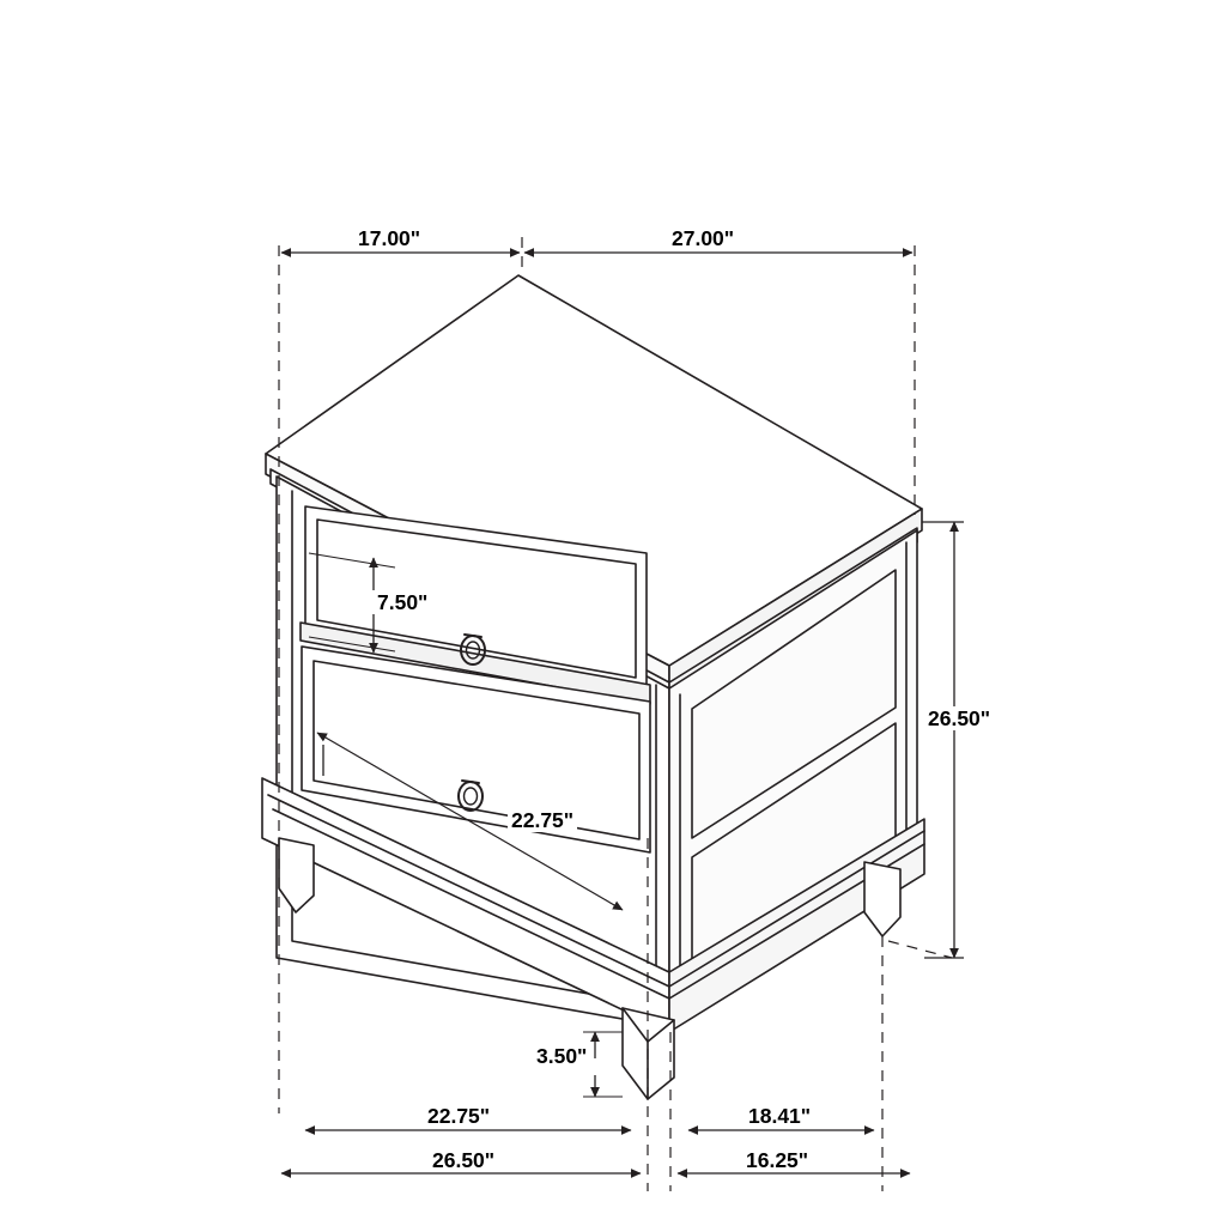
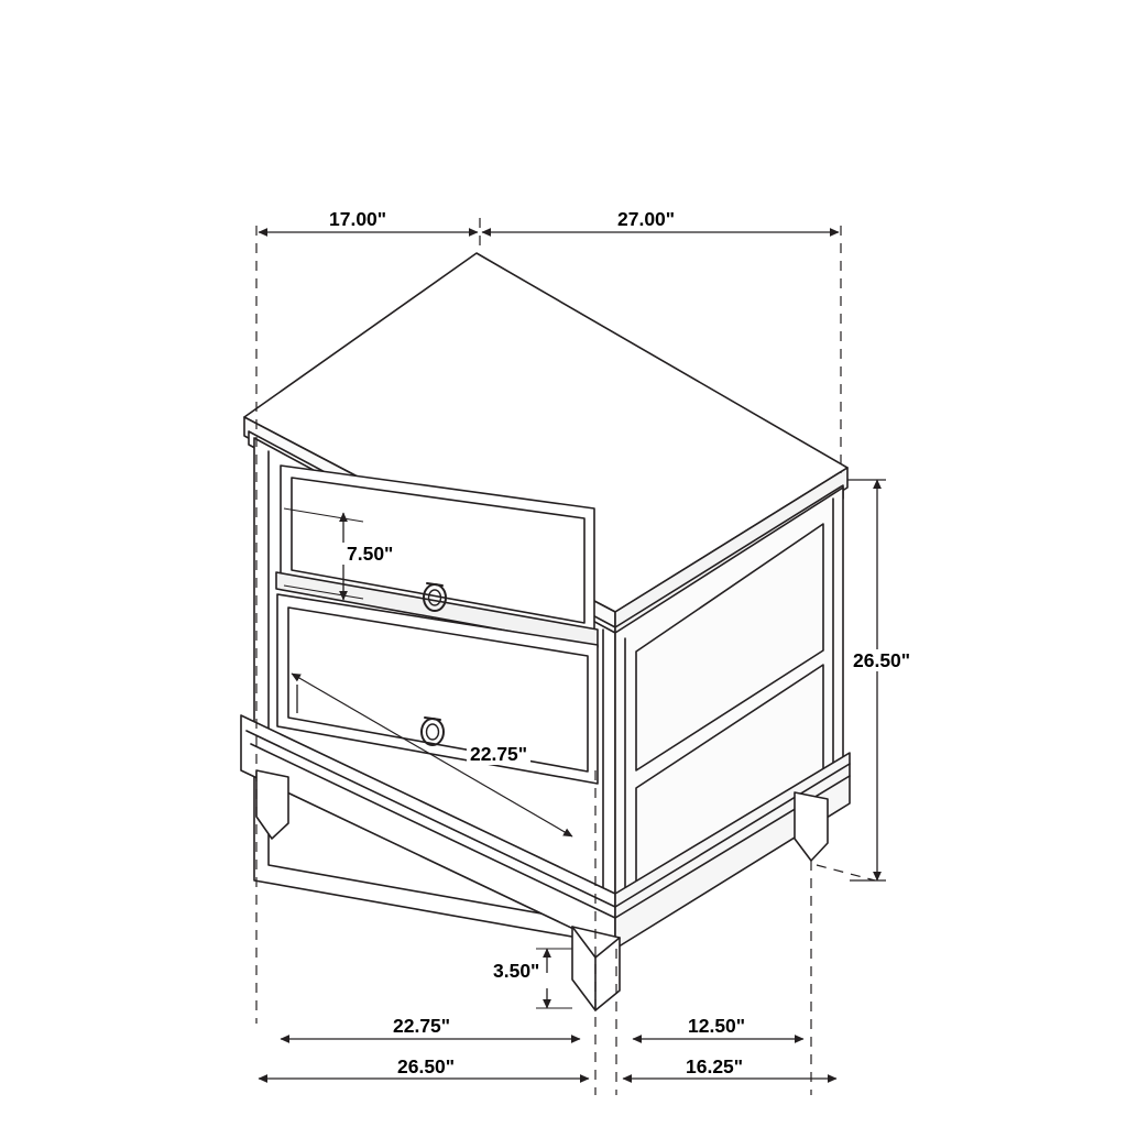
  17.00"
  27.00"
  26.50"
  7.50"
  22.75"
  3.50"
  22.75"
- 18.41"
+ 12.50"
  26.50"
  16.25"
